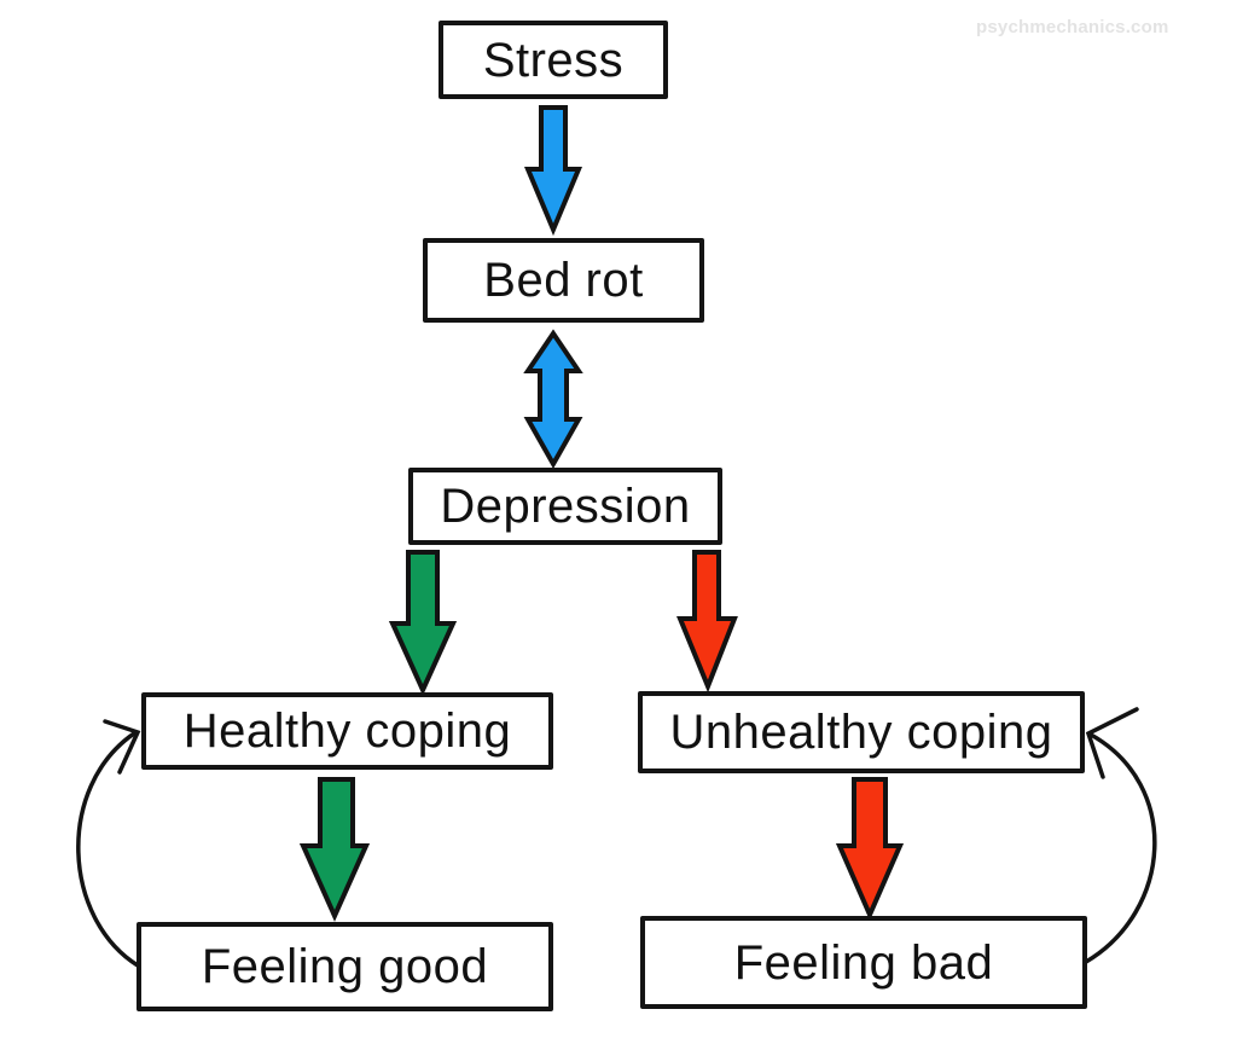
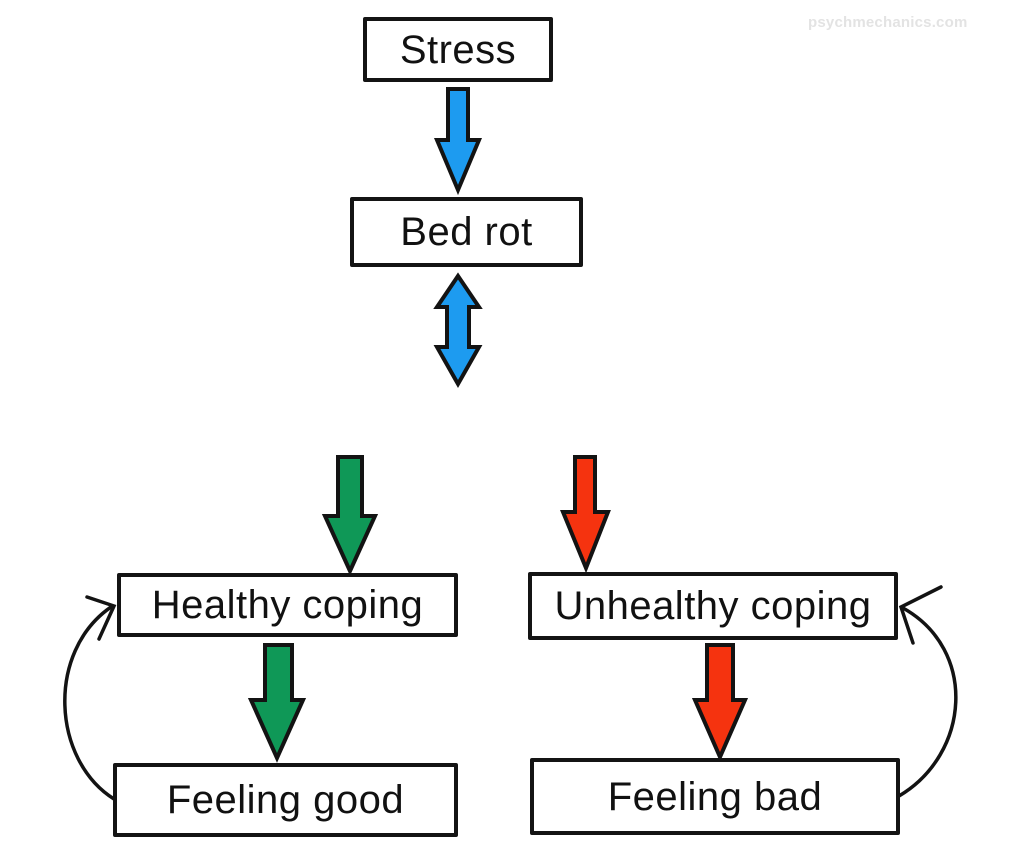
  Stress
  Bed rot
- Depression
  Healthy coping
  Unhealthy coping
  Feeling good
  Feeling bad
  psychmechanics.com
